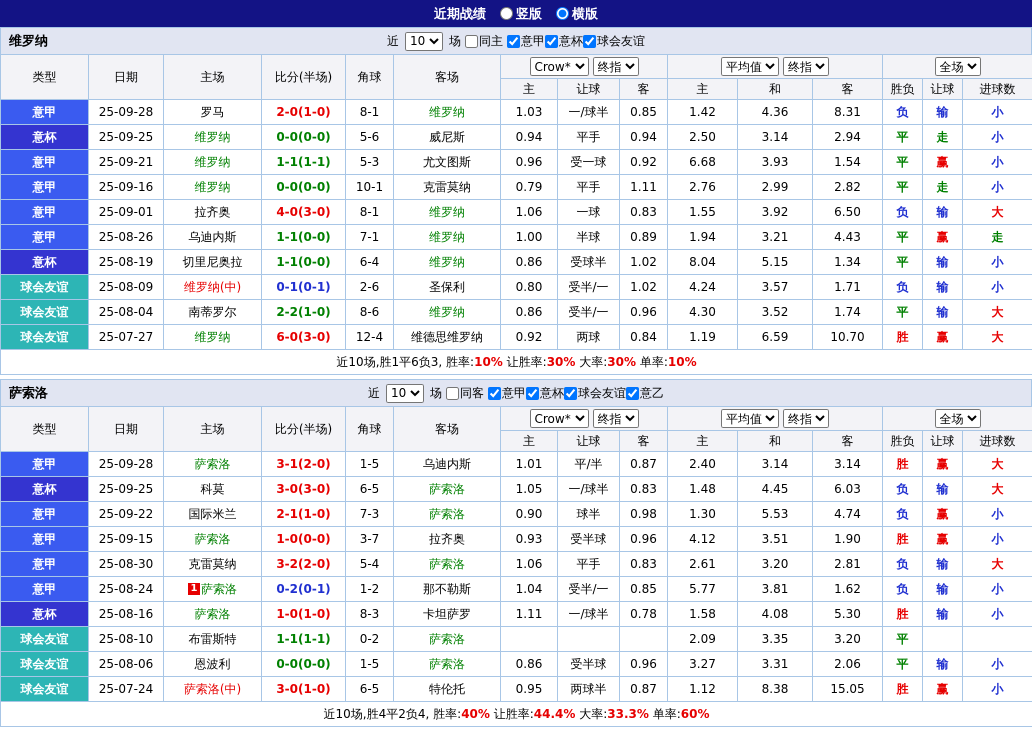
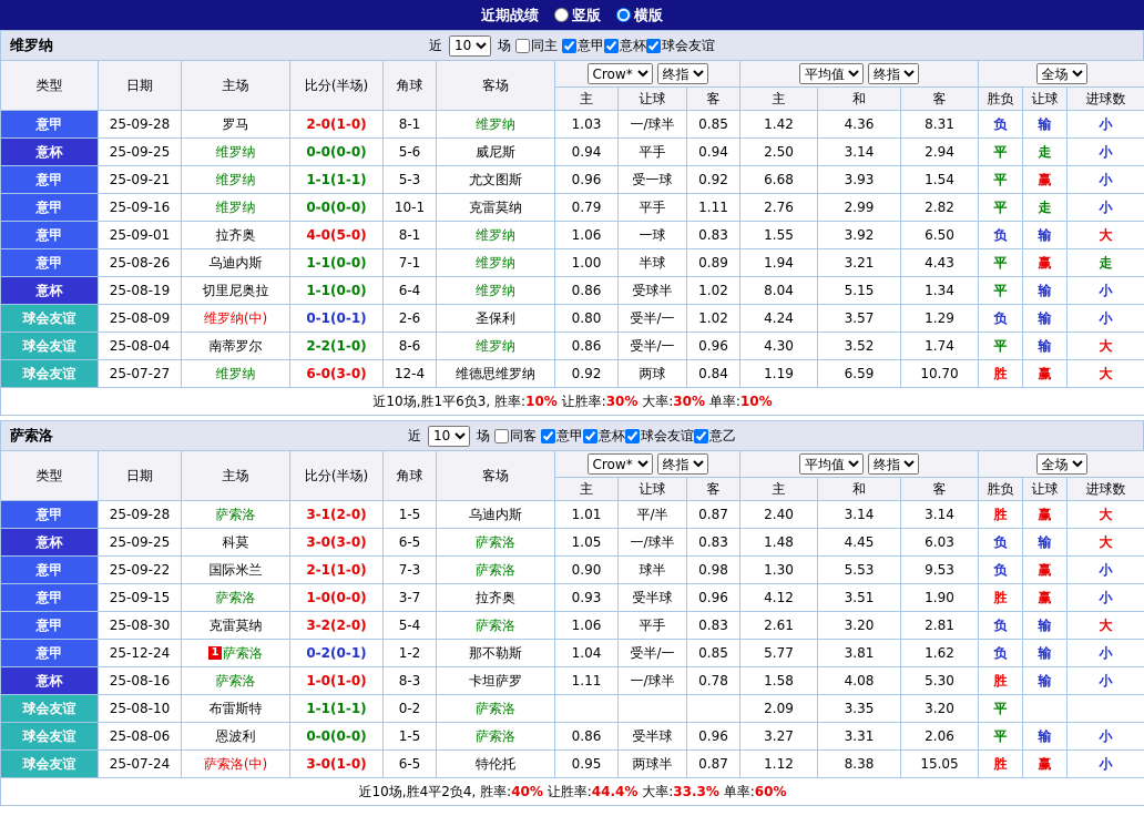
  近期战绩
  竖版
  横版
  维罗纳
  近
  10
  场
  同主
  意甲
  意杯
  球会友谊
  类型	日期	主场	比分(半场)	角球	客场	Crow* 终指	平均值 终指	全场
  主	让球	客	主	和	客	胜负	让球	进球数
  意甲	25-09-28	罗马	2-0(1-0)	8-1	维罗纳	1.03	一/球半	0.85	1.42	4.36	8.31	负	输	小
  意杯	25-09-25	维罗纳	0-0(0-0)	5-6	威尼斯	0.94	平手	0.94	2.50	3.14	2.94	平	走	小
  意甲	25-09-21	维罗纳	1-1(1-1)	5-3	尤文图斯	0.96	受一球	0.92	6.68	3.93	1.54	平	赢	小
  意甲	25-09-16	维罗纳	0-0(0-0)	10-1	克雷莫纳	0.79	平手	1.11	2.76	2.99	2.82	平	走	小
- 意甲	25-09-01	拉齐奥	4-0(3-0)	8-1	维罗纳	1.06	一球	0.83	1.55	3.92	6.50	负	输	大
+ 意甲	25-09-01	拉齐奥	4-0(5-0)	8-1	维罗纳	1.06	一球	0.83	1.55	3.92	6.50	负	输	大
  意甲	25-08-26	乌迪内斯	1-1(0-0)	7-1	维罗纳	1.00	半球	0.89	1.94	3.21	4.43	平	赢	走
  意杯	25-08-19	切里尼奥拉	1-1(0-0)	6-4	维罗纳	0.86	受球半	1.02	8.04	5.15	1.34	平	输	小
- 球会友谊	25-08-09	维罗纳(中)	0-1(0-1)	2-6	圣保利	0.80	受半/一	1.02	4.24	3.57	1.71	负	输	小
+ 球会友谊	25-08-09	维罗纳(中)	0-1(0-1)	2-6	圣保利	0.80	受半/一	1.02	4.24	3.57	1.29	负	输	小
  球会友谊	25-08-04	南蒂罗尔	2-2(1-0)	8-6	维罗纳	0.86	受半/一	0.96	4.30	3.52	1.74	平	输	大
  球会友谊	25-07-27	维罗纳	6-0(3-0)	12-4	维德思维罗纳	0.92	两球	0.84	1.19	6.59	10.70	胜	赢	大
  近10场,胜1平6负3, 胜率:10% 让胜率:30% 大率:30% 单率:10%
  萨索洛
  近
  10
  场
  同客
  意甲
  意杯
  球会友谊
  意乙
  类型	日期	主场	比分(半场)	角球	客场	Crow* 终指	平均值 终指	全场
  主	让球	客	主	和	客	胜负	让球	进球数
  意甲	25-09-28	萨索洛	3-1(2-0)	1-5	乌迪内斯	1.01	平/半	0.87	2.40	3.14	3.14	胜	赢	大
  意杯	25-09-25	科莫	3-0(3-0)	6-5	萨索洛	1.05	一/球半	0.83	1.48	4.45	6.03	负	输	大
- 意甲	25-09-22	国际米兰	2-1(1-0)	7-3	萨索洛	0.90	球半	0.98	1.30	5.53	4.74	负	赢	小
+ 意甲	25-09-22	国际米兰	2-1(1-0)	7-3	萨索洛	0.90	球半	0.98	1.30	5.53	9.53	负	赢	小
  意甲	25-09-15	萨索洛	1-0(0-0)	3-7	拉齐奥	0.93	受半球	0.96	4.12	3.51	1.90	胜	赢	小
  意甲	25-08-30	克雷莫纳	3-2(2-0)	5-4	萨索洛	1.06	平手	0.83	2.61	3.20	2.81	负	输	大
- 意甲	25-08-24	1 萨索洛	0-2(0-1)	1-2	那不勒斯	1.04	受半/一	0.85	5.77	3.81	1.62	负	输	小
+ 意甲	25-12-24	1 萨索洛	0-2(0-1)	1-2	那不勒斯	1.04	受半/一	0.85	5.77	3.81	1.62	负	输	小
  意杯	25-08-16	萨索洛	1-0(1-0)	8-3	卡坦萨罗	1.11	一/球半	0.78	1.58	4.08	5.30	胜	输	小
  球会友谊	25-08-10	布雷斯特	1-1(1-1)	0-2	萨索洛				2.09	3.35	3.20	平
  球会友谊	25-08-06	恩波利	0-0(0-0)	1-5	萨索洛	0.86	受半球	0.96	3.27	3.31	2.06	平	输	小
  球会友谊	25-07-24	萨索洛(中)	3-0(1-0)	6-5	特伦托	0.95	两球半	0.87	1.12	8.38	15.05	胜	赢	小
  近10场,胜4平2负4, 胜率:40% 让胜率:44.4% 大率:33.3% 单率:60%
